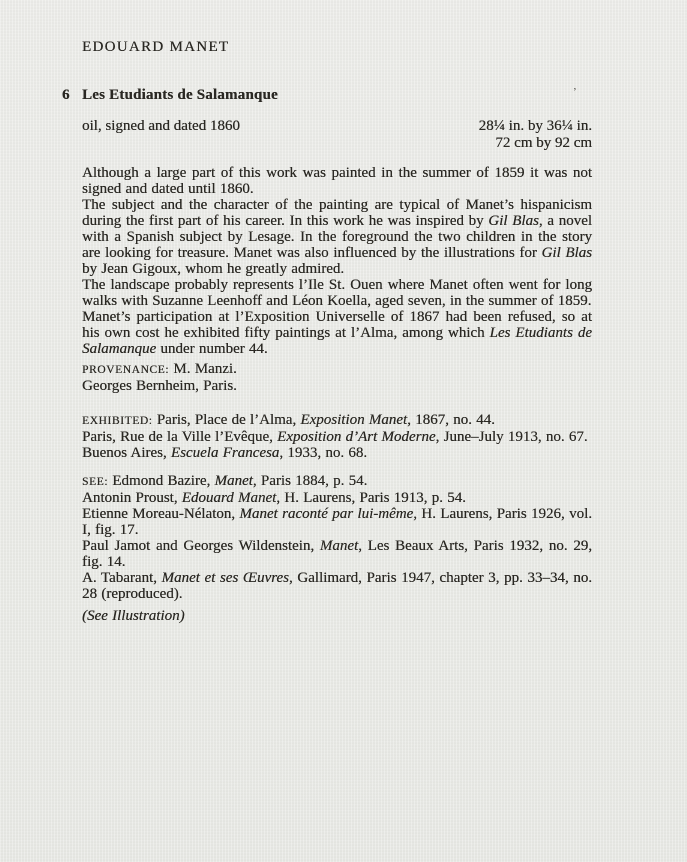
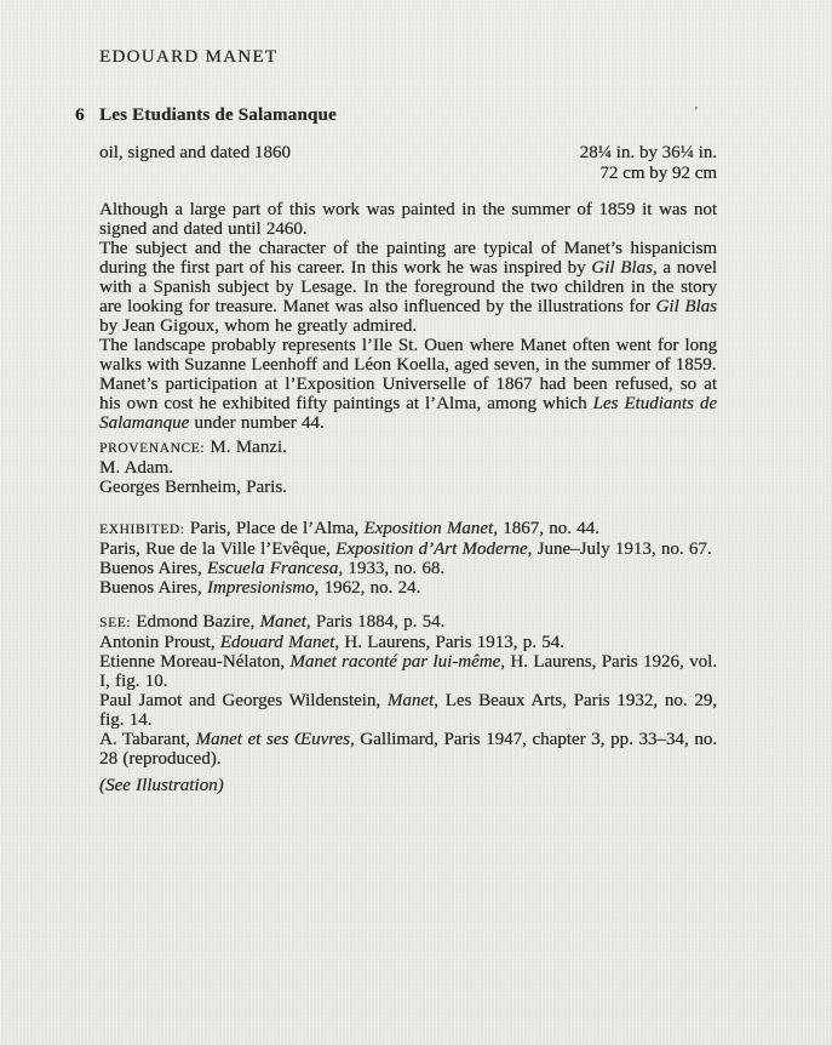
  EDOUARD MANET
  ’
  6
  Les Etudiants de Salamanque
  oil, signed and dated 1860
  28¼ in. by 36¼ in.
  72 cm by 92 cm
- Although a large part of this work was painted in the summer of 1859 it was not signed and dated until 1860.
+ Although a large part of this work was painted in the summer of 1859 it was not signed and dated until 2460.
  The subject and the character of the painting are typical of Manet’s hispanicism during the first part of his career. In this work he was inspired by Gil Blas, a novel with a Spanish subject by Lesage. In the foreground the two children in the story are looking for treasure. Manet was also influenced by the illustrations for Gil Blas by Jean Gigoux, whom he greatly admired.
  The landscape probably represents l’Ile St. Ouen where Manet often went for long walks with Suzanne Leenhoff and Léon Koella, aged seven, in the summer of 1859.
  Manet’s participation at l’Exposition Universelle of 1867 had been refused, so at his own cost he exhibited fifty paintings at l’Alma, among which Les Etudiants de Salamanque under number 44.
  PROVENANCE: M. Manzi.
+ M. Adam.
  Georges Bernheim, Paris.
  EXHIBITED: Paris, Place de l’Alma, Exposition Manet, 1867, no. 44.
  Paris, Rue de la Ville l’Evêque, Exposition d’Art Moderne, June–July 1913, no. 67.
  Buenos Aires, Escuela Francesa, 1933, no. 68.
+ Buenos Aires, Impresionismo, 1962, no. 24.
  SEE: Edmond Bazire, Manet, Paris 1884, p. 54.
  Antonin Proust, Edouard Manet, H. Laurens, Paris 1913, p. 54.
- Etienne Moreau-Nélaton, Manet raconté par lui-même, H. Laurens, Paris 1926, vol. I, fig. 17.
+ Etienne Moreau-Nélaton, Manet raconté par lui-même, H. Laurens, Paris 1926, vol. I, fig. 10.
  Paul Jamot and Georges Wildenstein, Manet, Les Beaux Arts, Paris 1932, no. 29, fig. 14.
  A. Tabarant, Manet et ses Œuvres, Gallimard, Paris 1947, chapter 3, pp. 33–34, no. 28 (reproduced).
  (See Illustration)
